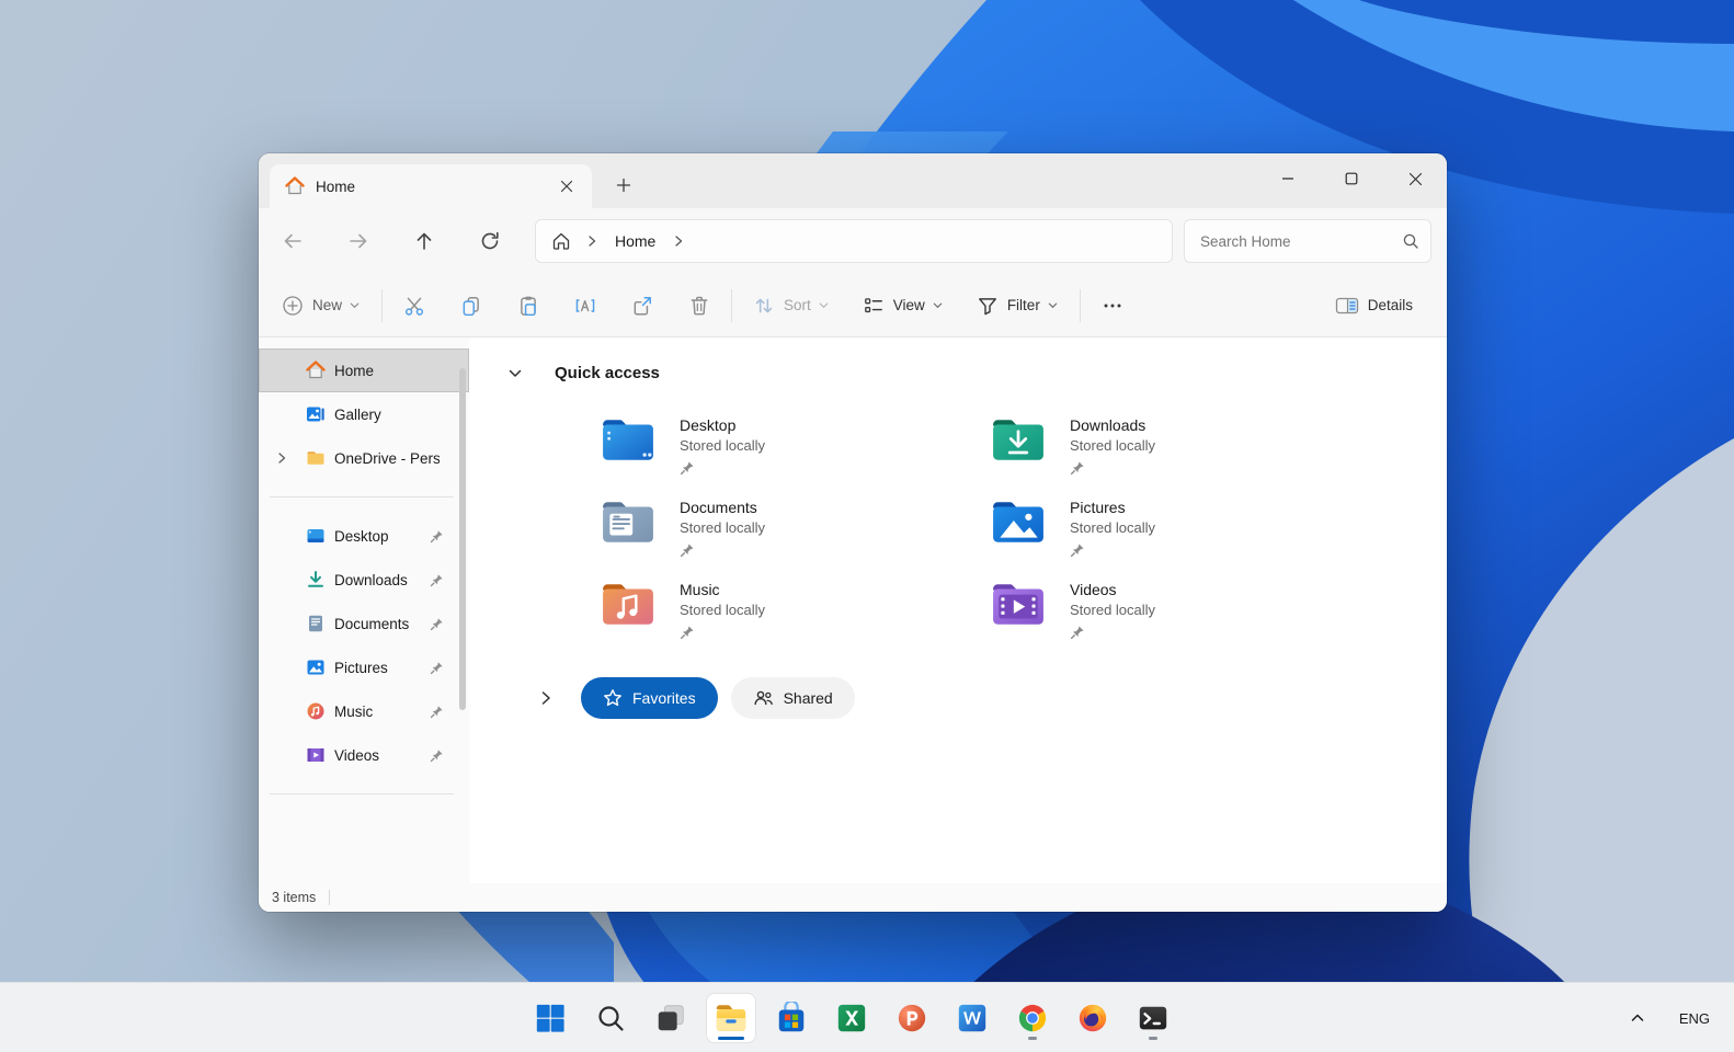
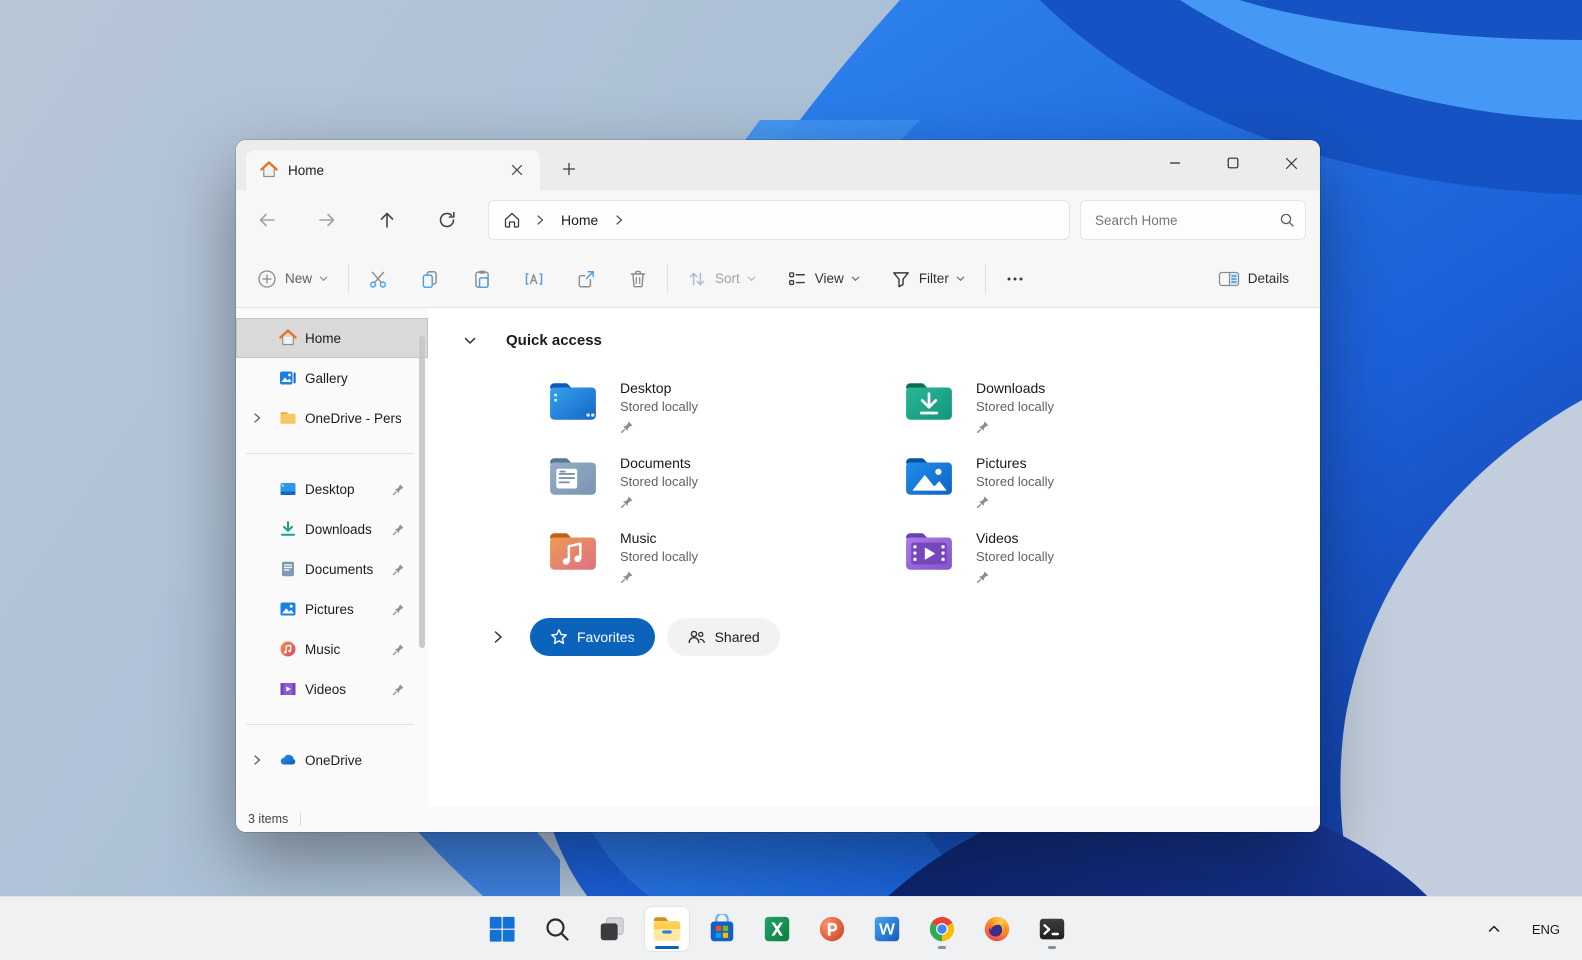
  Home
  Home
  Search Home
  New
  Sort
  View
  Filter
  Details
  Home
  Gallery
  OneDrive - Pers
  Desktop
  Downloads
  Documents
  Pictures
  Music
  Videos
+ OneDrive
  Quick access
  Desktop
  Stored locally
  Downloads
  Stored locally
  Documents
  Stored locally
  Pictures
  Stored locally
  Music
  Stored locally
  Videos
  Stored locally
  Favorites
  Shared
  3 items
  ENG
